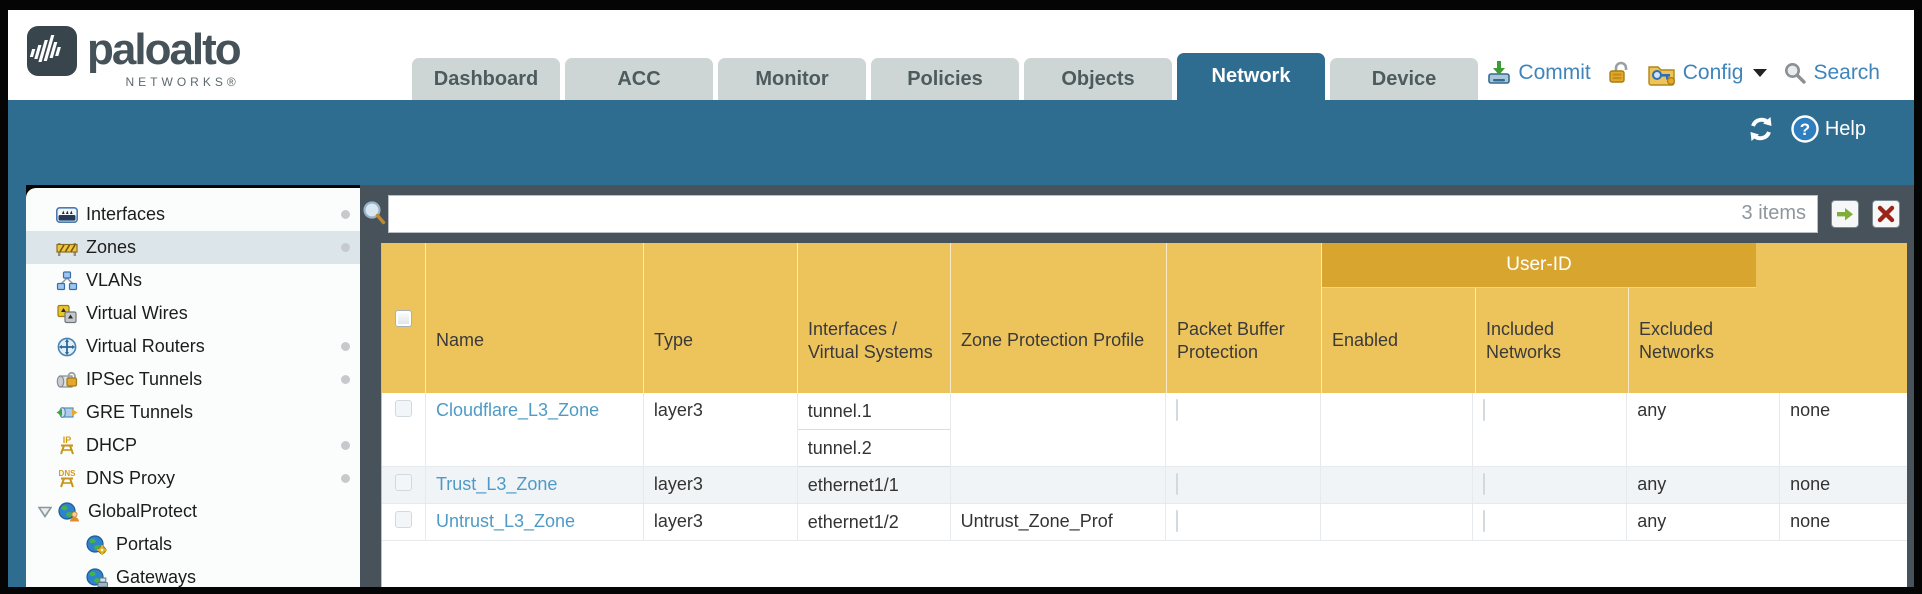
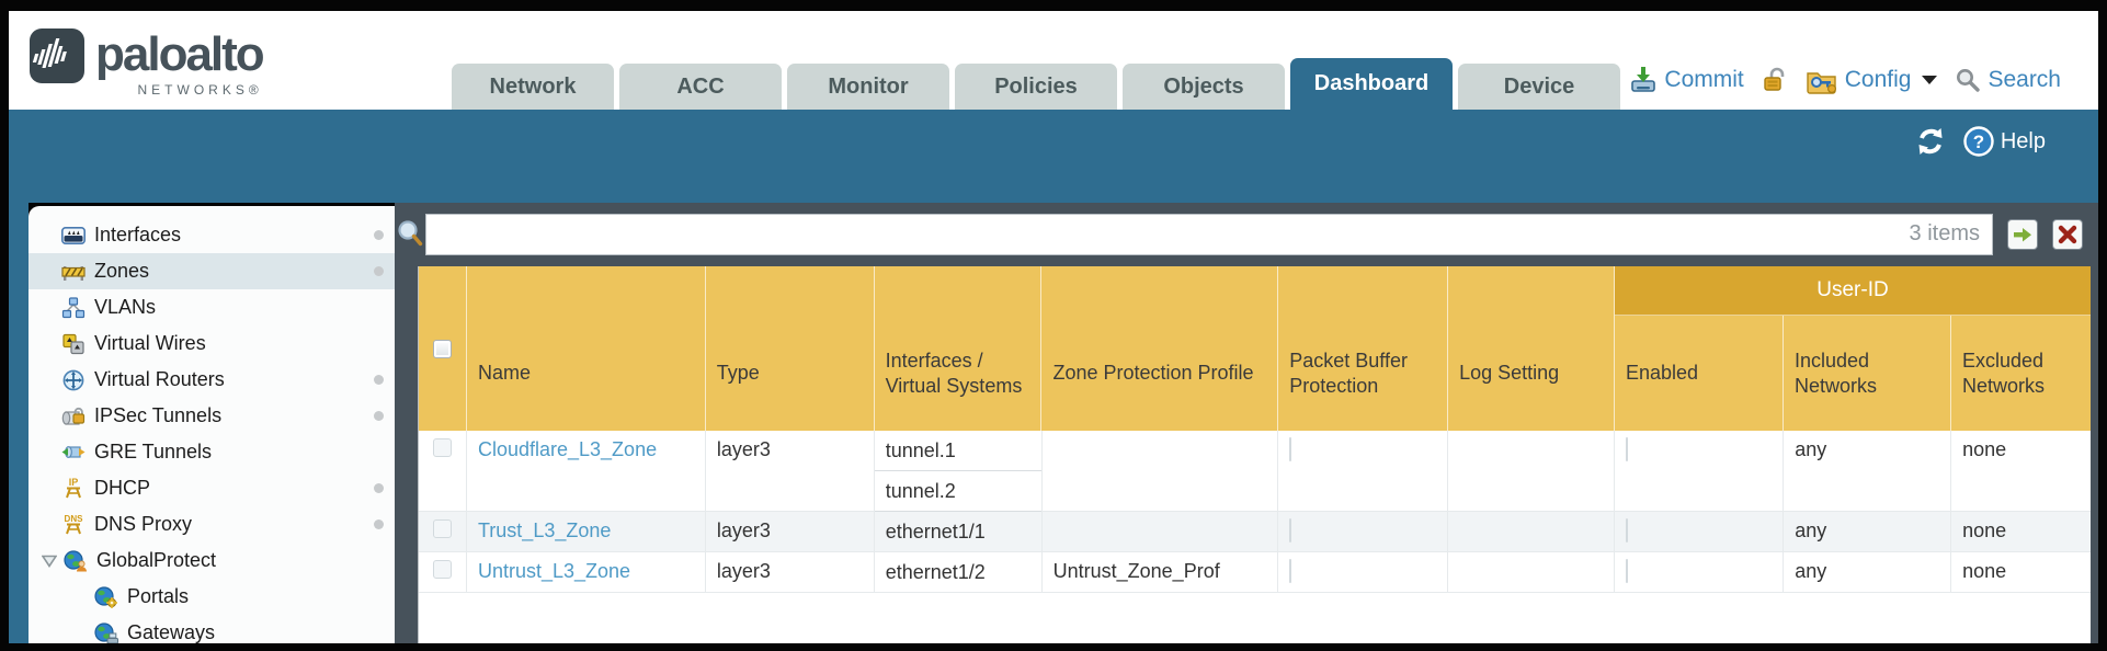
  paloalto
  NETWORKS®
- Dashboard
+ Network
  ACC
  Monitor
  Policies
  Objects
- Network
+ Dashboard
  Device
  Commit
  Config
  Search
  ?
  Help
  Interfaces
  Zones
  VLANs
  Virtual Wires
  Virtual Routers
  IPSec Tunnels
  GRE Tunnels
  IP
  DHCP
  DNS
  DNS Proxy
  GlobalProtect
  Portals
  Gateways
  3 items
  Name
  Type
  Interfaces / Virtual Systems
  Zone Protection Profile
  Packet Buffer Protection
+ Log Setting
  User-ID
  Enabled
  Included Networks
  Excluded Networks
  Cloudflare_L3_Zone
  layer3
  tunnel.1
  tunnel.2
  any
  none
  Trust_L3_Zone
  layer3
  ethernet1/1
  any
  none
  Untrust_L3_Zone
  layer3
  ethernet1/2
  Untrust_Zone_Prof
  any
  none
